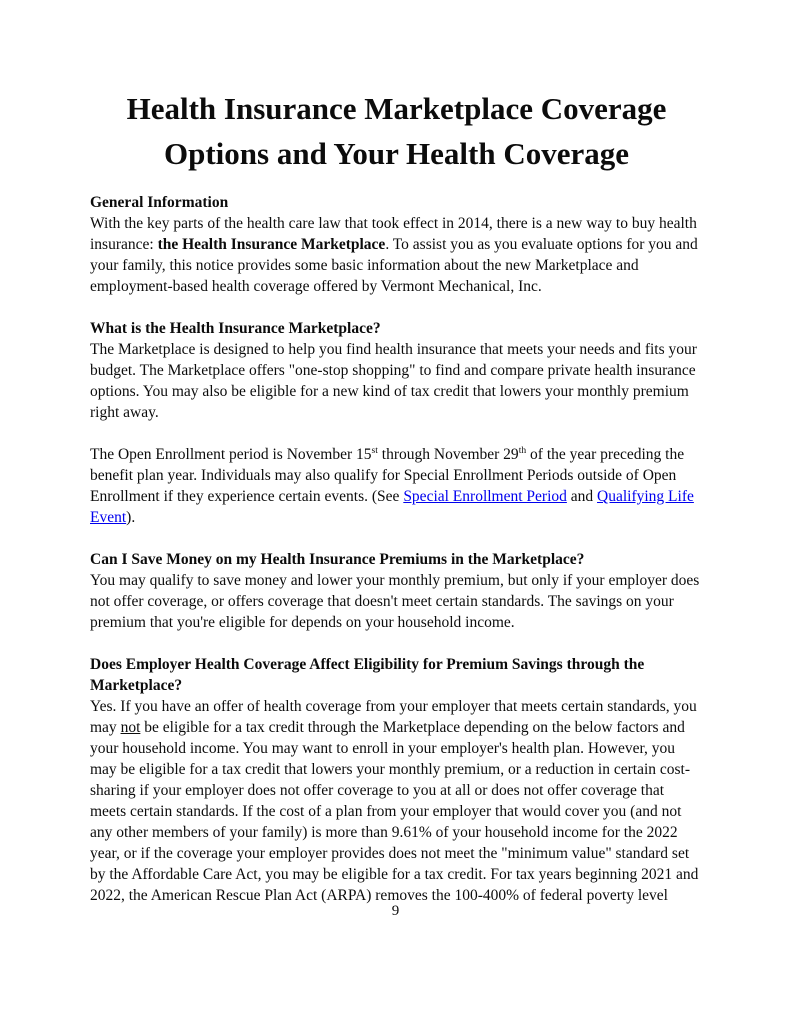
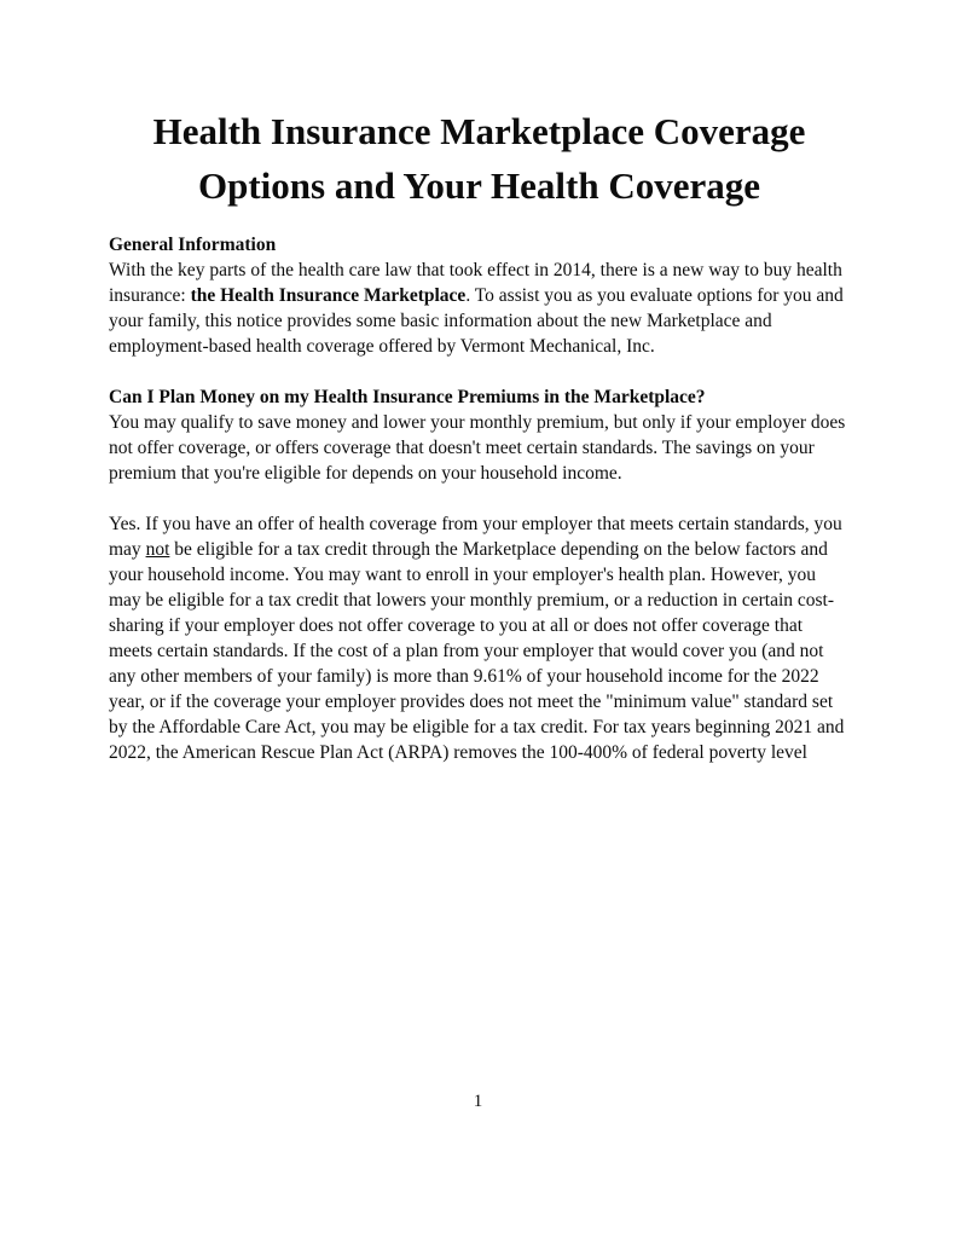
  Health Insurance Marketplace Coverage
  Options and Your Health Coverage
  General Information
  With the key parts of the health care law that took effect in 2014, there is a new way to buy health insurance: the Health Insurance Marketplace. To assist you as you evaluate options for you and your family, this notice provides some basic information about the new Marketplace and employment-based health coverage offered by Vermont Mechanical, Inc.
- What is the Health Insurance Marketplace?
- The Marketplace is designed to help you find health insurance that meets your needs and fits your budget. The Marketplace offers "one-stop shopping" to find and compare private health insurance options. You may also be eligible for a new kind of tax credit that lowers your monthly premium right away.
- The Open Enrollment period is November 15st through November 29th of the year preceding the benefit plan year. Individuals may also qualify for Special Enrollment Periods outside of Open Enrollment if they experience certain events. (See Special Enrollment Period and Qualifying Life Event).
- Can I Save Money on my Health Insurance Premiums in the Marketplace?
+ Can I Plan Money on my Health Insurance Premiums in the Marketplace?
  You may qualify to save money and lower your monthly premium, but only if your employer does not offer coverage, or offers coverage that doesn't meet certain standards. The savings on your premium that you're eligible for depends on your household income.
- Does Employer Health Coverage Affect Eligibility for Premium Savings through the Marketplace?
  Yes. If you have an offer of health coverage from your employer that meets certain standards, you may not be eligible for a tax credit through the Marketplace depending on the below factors and your household income. You may want to enroll in your employer's health plan. However, you may be eligible for a tax credit that lowers your monthly premium, or a reduction in certain cost-sharing if your employer does not offer coverage to you at all or does not offer coverage that meets certain standards. If the cost of a plan from your employer that would cover you (and not any other members of your family) is more than 9.61% of your household income for the 2022 year, or if the coverage your employer provides does not meet the "minimum value" standard set by the Affordable Care Act, you may be eligible for a tax credit. For tax years beginning 2021 and 2022, the American Rescue Plan Act (ARPA) removes the 100-400% of federal poverty level
- 9
+ 1
